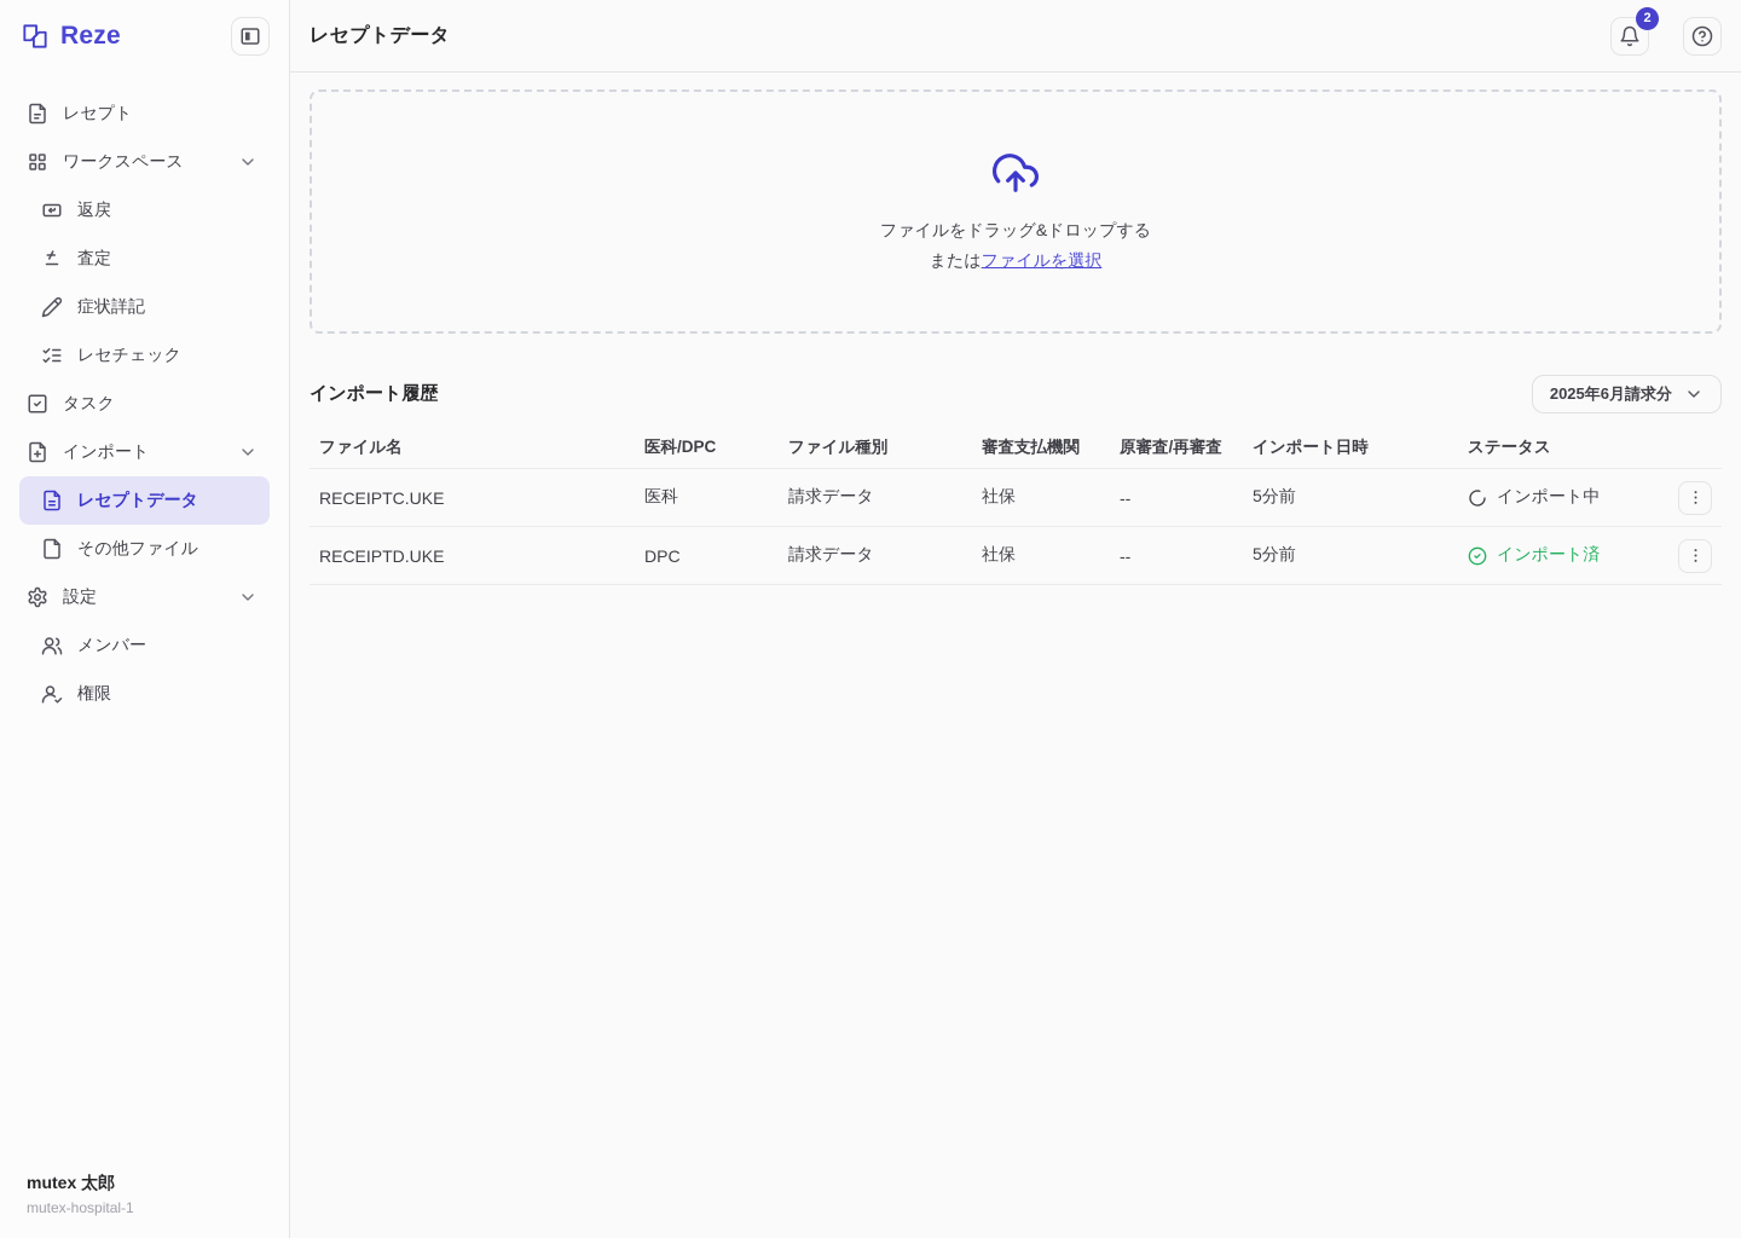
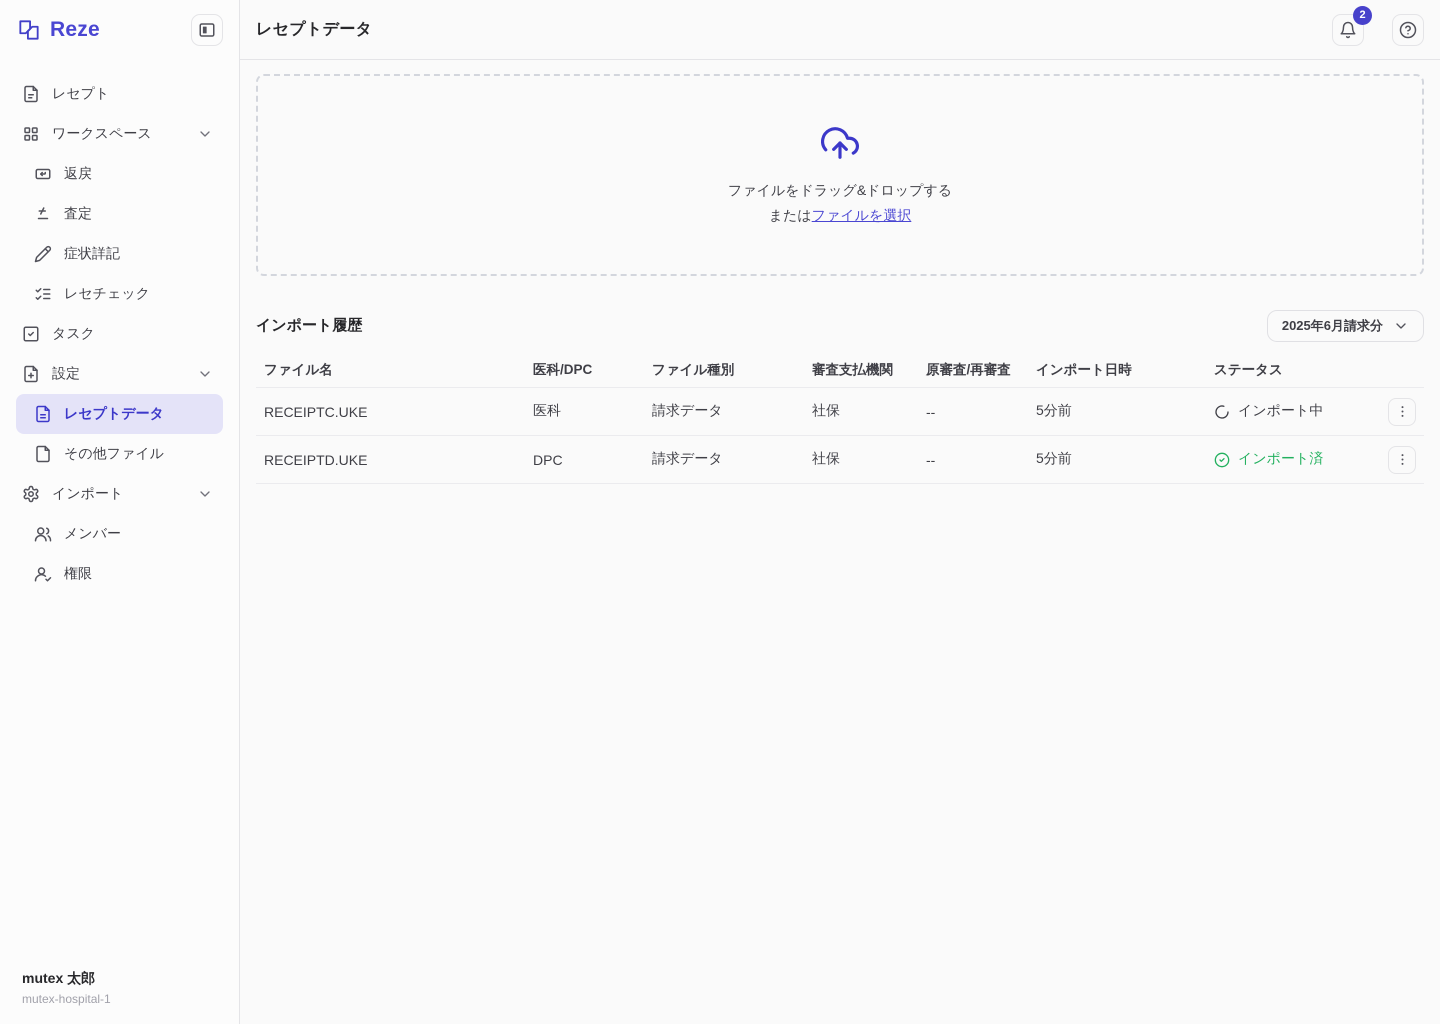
  Reze
  レセプト
  ワークスペース
  返戻
  査定
  症状詳記
  レセチェック
  タスク
- インポート
+ 設定
  レセプトデータ
  その他ファイル
- 設定
+ インポート
  メンバー
  権限
  mutex 太郎
  mutex-hospital-1
  レセプトデータ
  2
  ファイルをドラッグ&ドロップする
  またはファイルを選択
  インポート履歴
  2025年6月請求分
  ファイル名
  医科/DPC
  ファイル種別
  審査支払機関
  原審査/再審査
  インポート日時
  ステータス
  RECEIPTC.UKE
  医科
  請求データ
  社保
  --
  5分前
  インポート中
  RECEIPTD.UKE
  DPC
  請求データ
  社保
  --
  5分前
  インポート済
